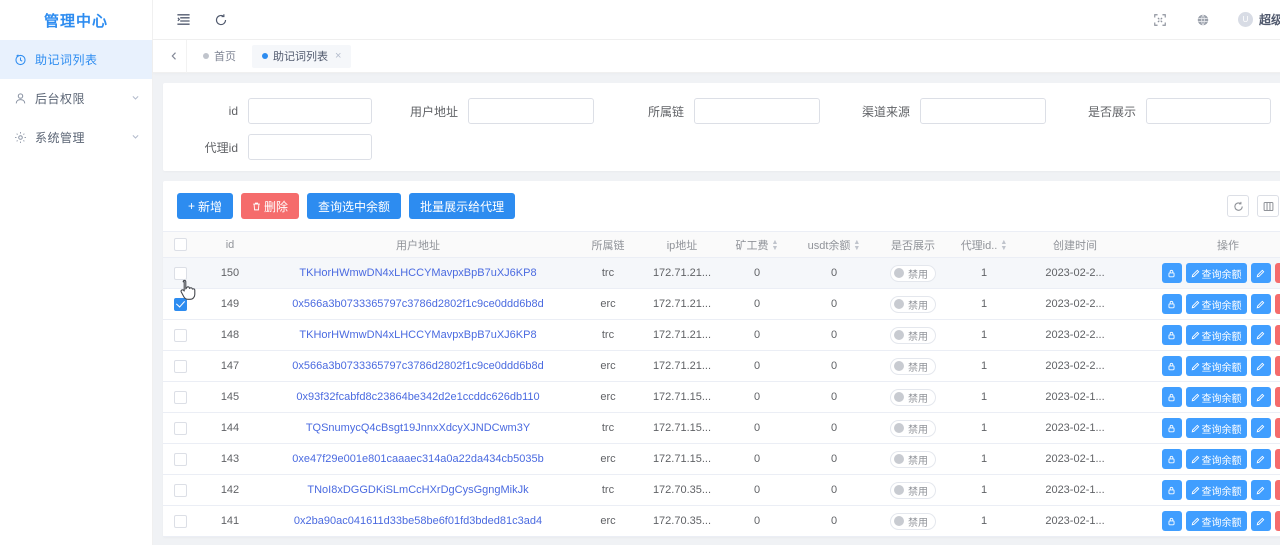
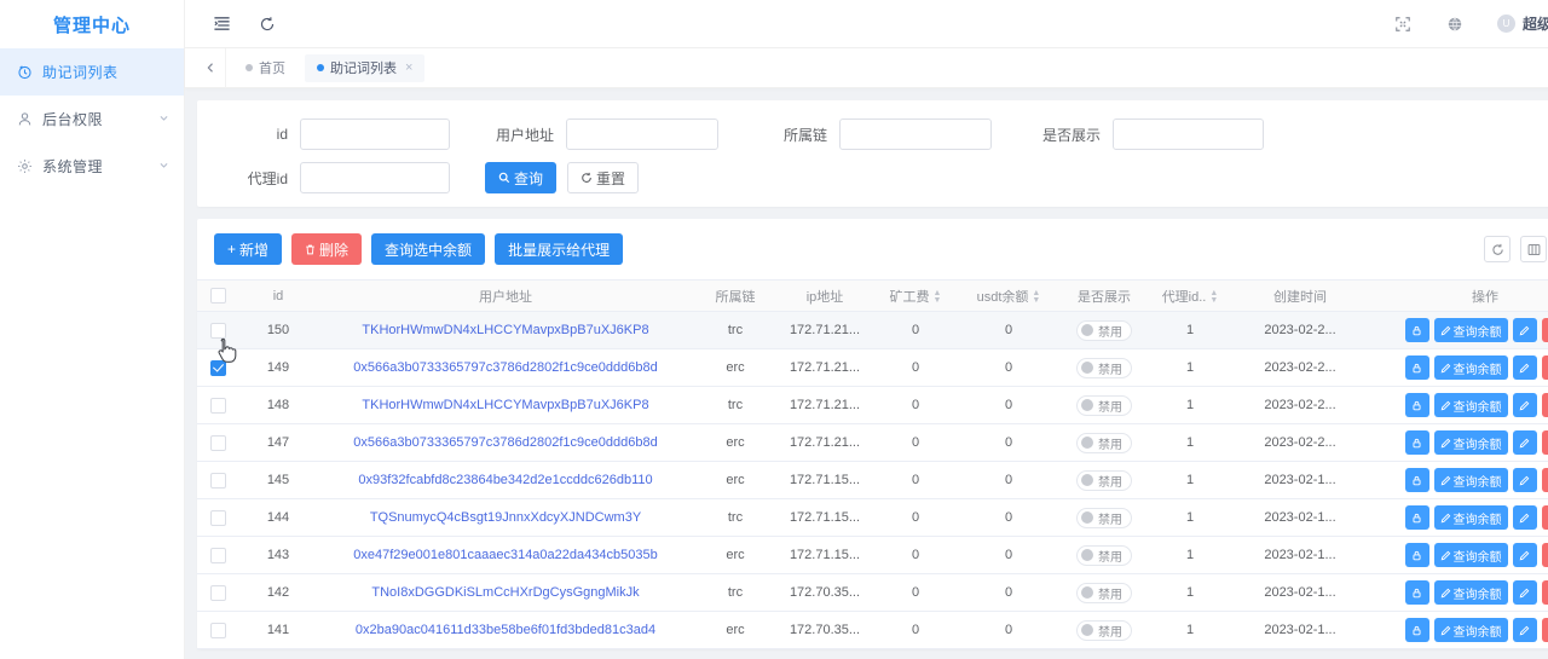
  管理中心
  助记词列表
  后台权限
  系统管理
  U
  首页
  助记词列表
  ×
  id
  用户地址
  所属链
- 渠道来源
  是否展示
  代理id
+ 查询
+ 重置
  +
  新增
  删除
  查询选中余额
  批量展示给代理
  	id	用户地址	所属链	ip地址	矿工费	usdt余额	是否展示	代理id..	创建时间	操作
  	150	TKHorHWmwDN4xLHCCYMavpxBpB7uXJ6KP8	trc	172.71.21...	0	0	禁用	1	2023-02-2...	查询余额
  	149	0x566a3b0733365797c3786d2802f1c9ce0ddd6b8d	erc	172.71.21...	0	0	禁用	1	2023-02-2...	查询余额
  	148	TKHorHWmwDN4xLHCCYMavpxBpB7uXJ6KP8	trc	172.71.21...	0	0	禁用	1	2023-02-2...	查询余额
  	147	0x566a3b0733365797c3786d2802f1c9ce0ddd6b8d	erc	172.71.21...	0	0	禁用	1	2023-02-2...	查询余额
  	145	0x93f32fcabfd8c23864be342d2e1ccddc626db110	erc	172.71.15...	0	0	禁用	1	2023-02-1...	查询余额
  	144	TQSnumycQ4cBsgt19JnnxXdcyXJNDCwm3Y	trc	172.71.15...	0	0	禁用	1	2023-02-1...	查询余额
  	143	0xe47f29e001e801caaaec314a0a22da434cb5035b	erc	172.71.15...	0	0	禁用	1	2023-02-1...	查询余额
  	142	TNoI8xDGGDKiSLmCcHXrDgCysGgngMikJk	trc	172.70.35...	0	0	禁用	1	2023-02-1...	查询余额
  	141	0x2ba90ac041611d33be58be6f01fd3bded81c3ad4	erc	172.70.35...	0	0	禁用	1	2023-02-1...	查询余额
